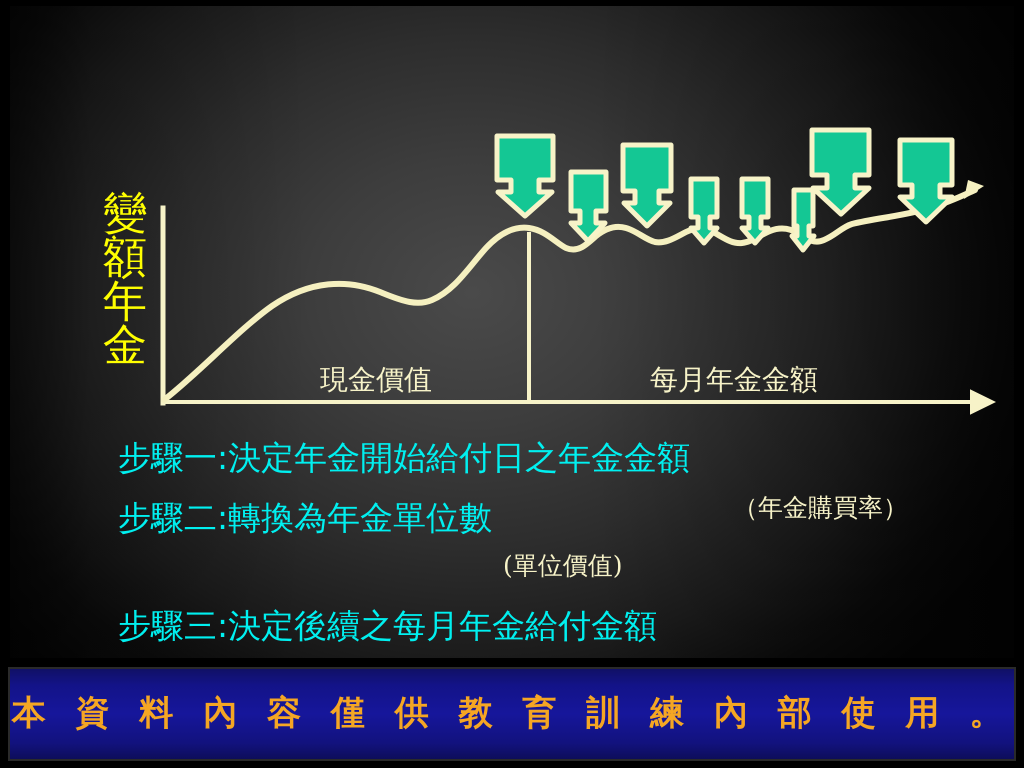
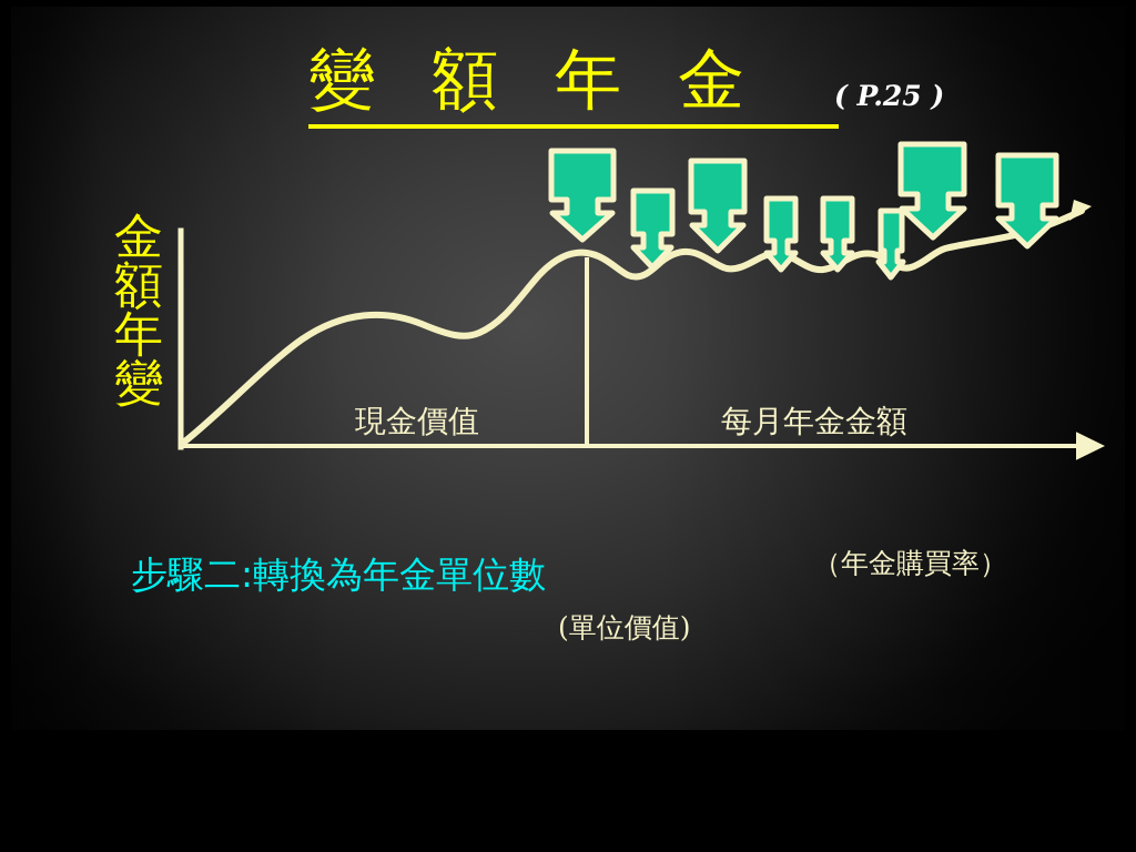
+ 變 額 年 金
+ ( P.25 )
- 變
+ 金
  額
  年
- 金
+ 變
  現金價值
  每月年金金額
- 步驟一:決定年金開始給付日之年金金額
  步驟二:轉換為年金單位數
- 步驟三:決定後續之每月年金給付金額
  （年金購買率）
  (單位價值)
- 本 資 料 內 容 僅 供 教 育 訓 練 內 部 使 用 。
